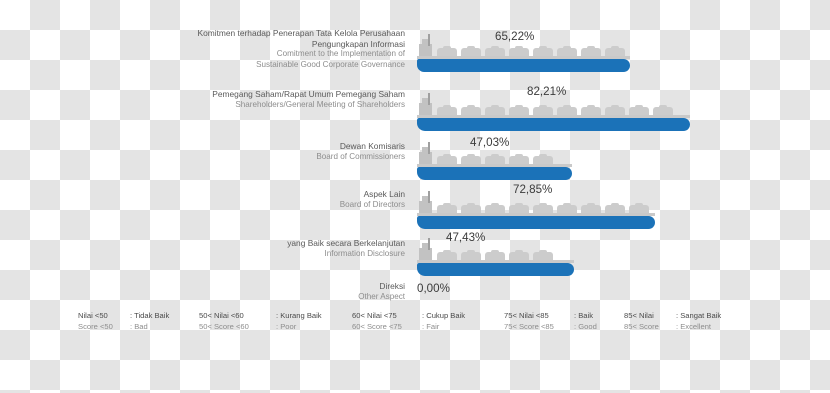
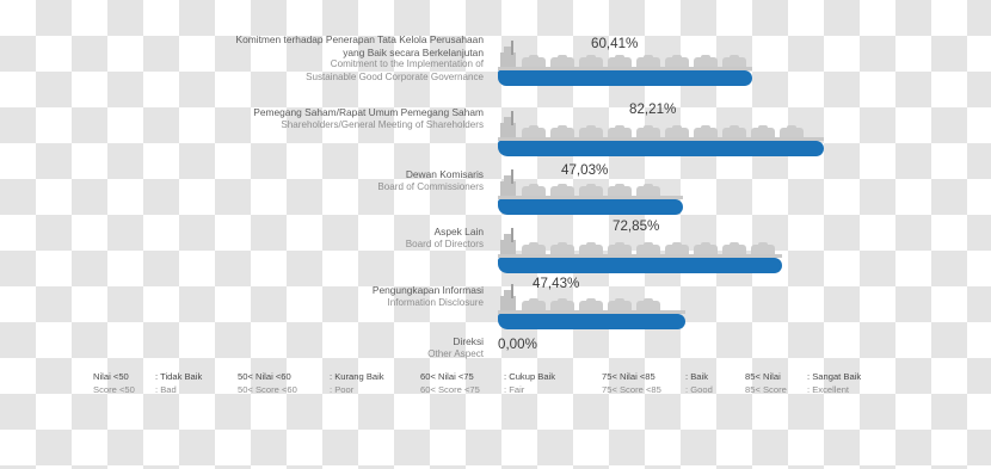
  Komitmen terhadap Penerapan Tata Kelola Perusahaan
- Pengungkapan Informasi
+ yang Baik secara Berkelanjutan
  Comitment to the Implementation of
  Sustainable Good Corporate Governance
- 65,22%
+ 60,41%
  Pemegang Saham/Rapat Umum Pemegang Saham
  Shareholders/General Meeting of Shareholders
  82,21%
  Dewan Komisaris
  Board of Commissioners
  47,03%
  Aspek Lain
  Board of Directors
  72,85%
- yang Baik secara Berkelanjutan
+ Pengungkapan Informasi
  Information Disclosure
  47,43%
  Direksi
  Other Aspect
  0,00%
  Nilai <50 : Tidak Baik
  Score <50 : Bad
  50< Nilai <60 : Kurang Baik
  50< Score <60 : Poor
  60< Nilai <75 : Cukup Baik
  60< Score <75 : Fair
  75< Nilai <85 : Baik
  75< Score <85 : Good
  85< Nilai : Sangat Baik
  85< Score : Excellent
